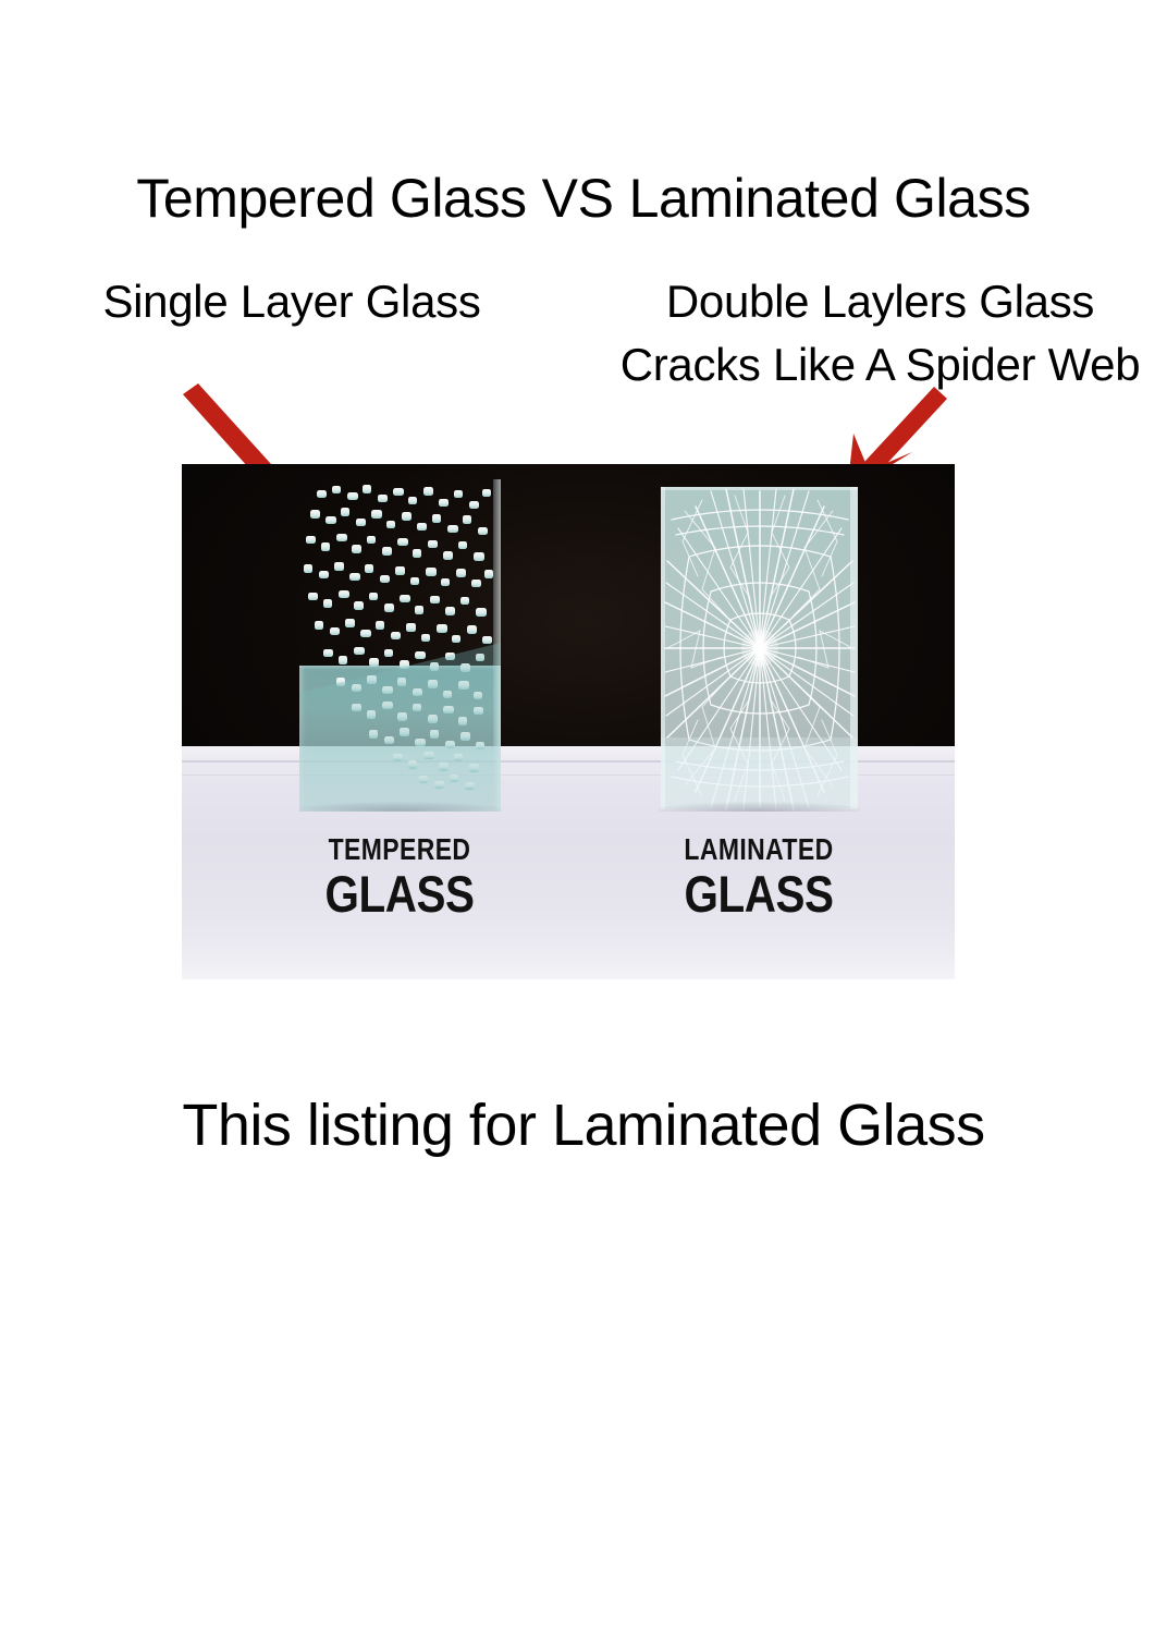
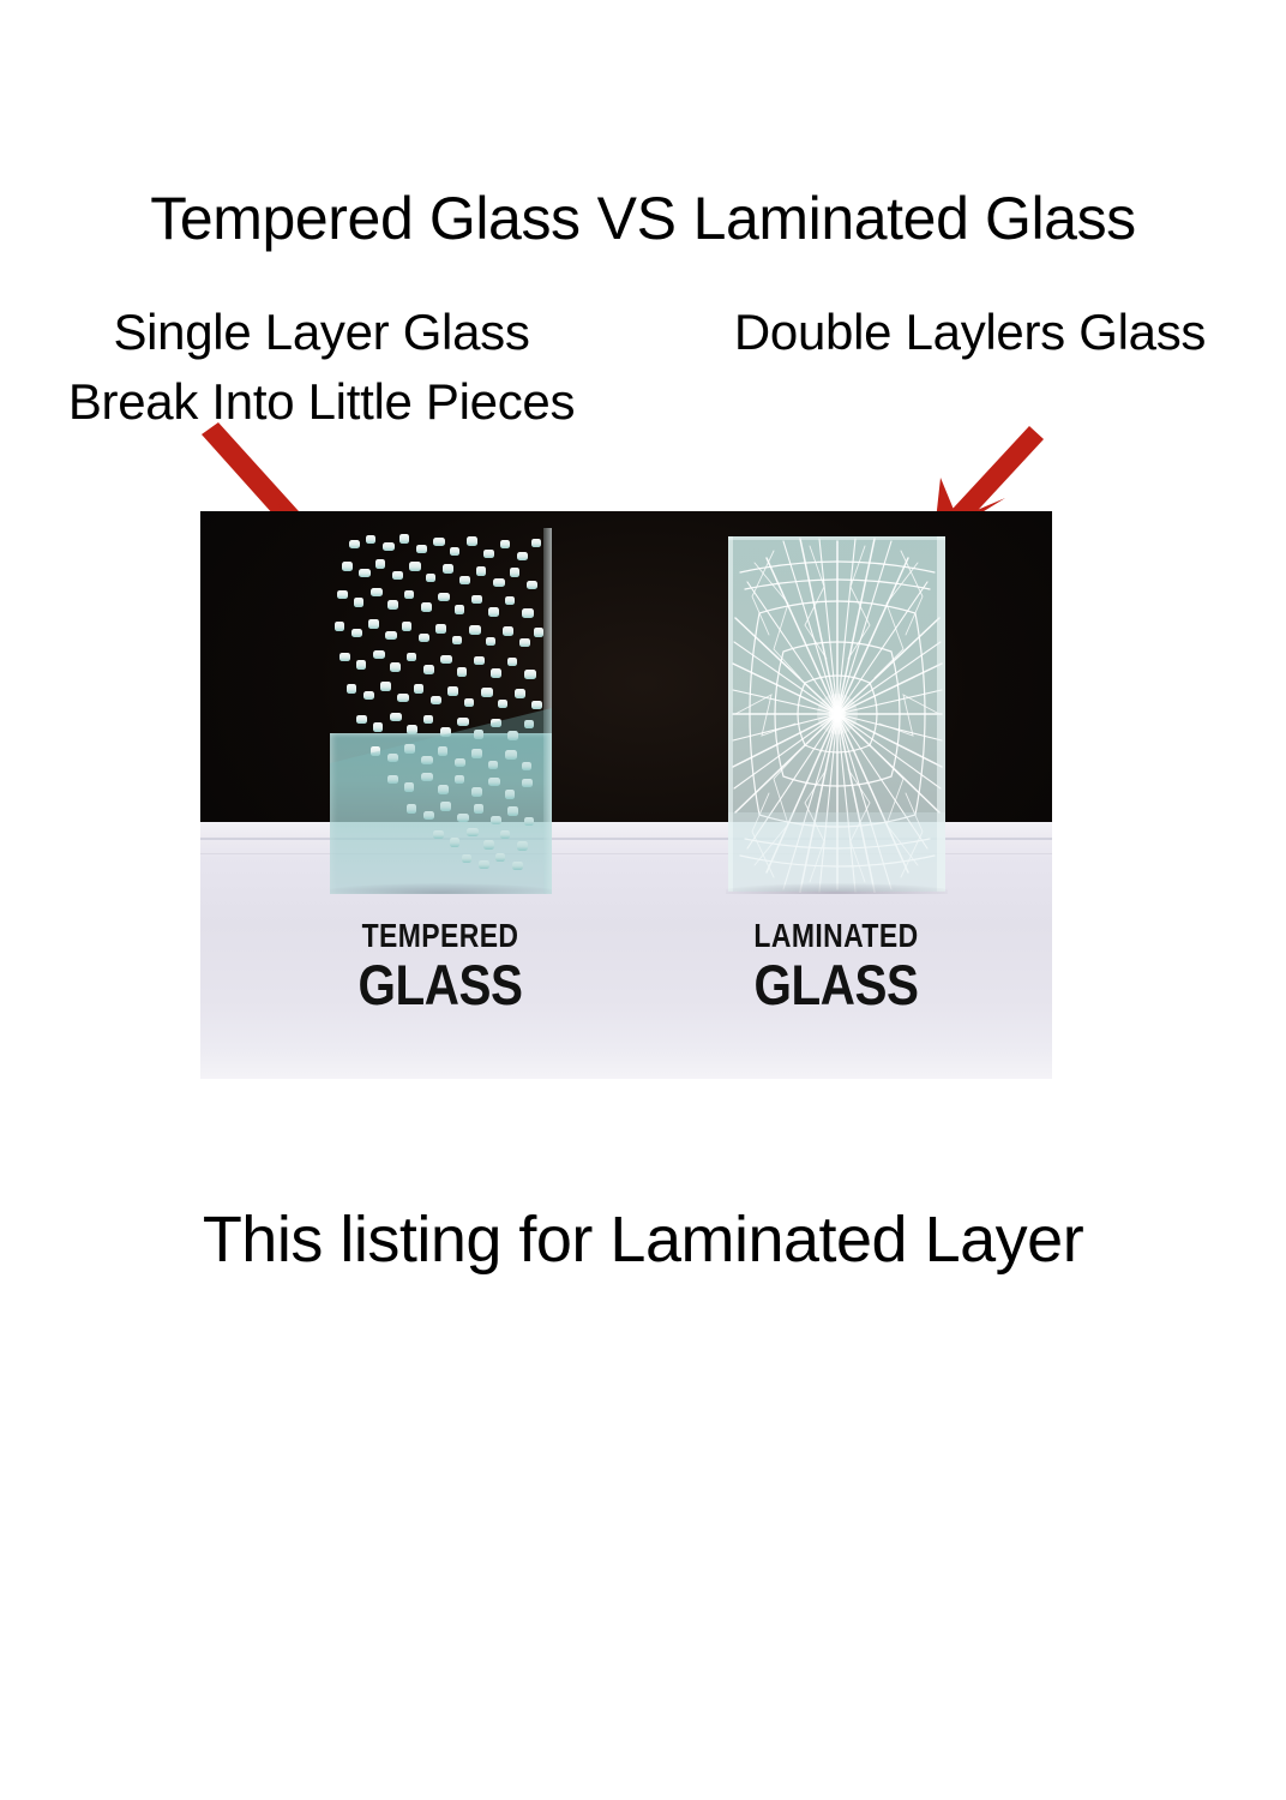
  Tempered Glass VS Laminated Glass
  Single Layer Glass
+ Break Into Little Pieces
  Double Laylers Glass
- Cracks Like A Spider Web
  TEMPERED
  GLASS
  LAMINATED
  GLASS
- This listing for Laminated Glass
+ This listing for Laminated Layer
